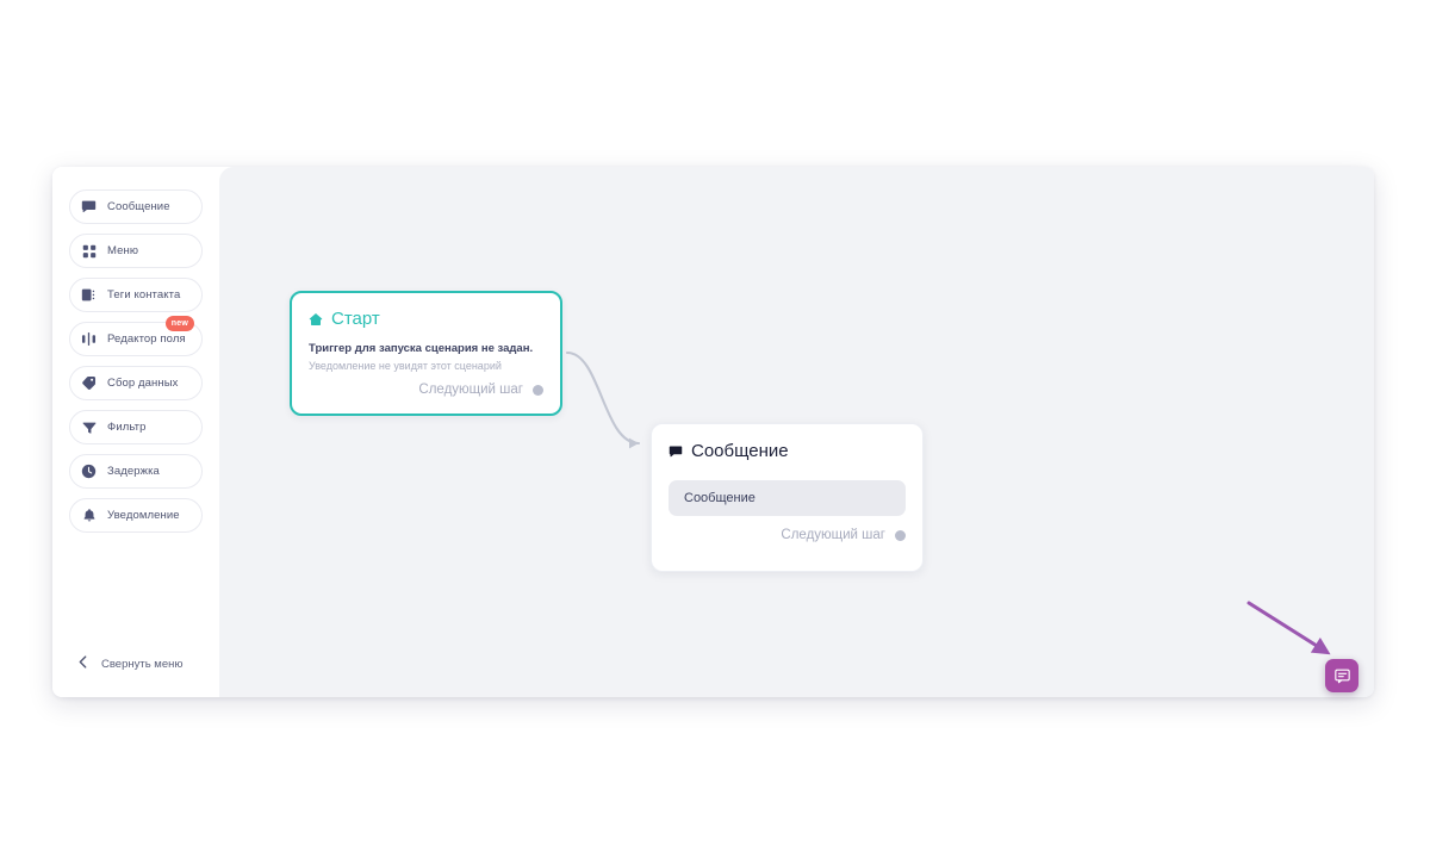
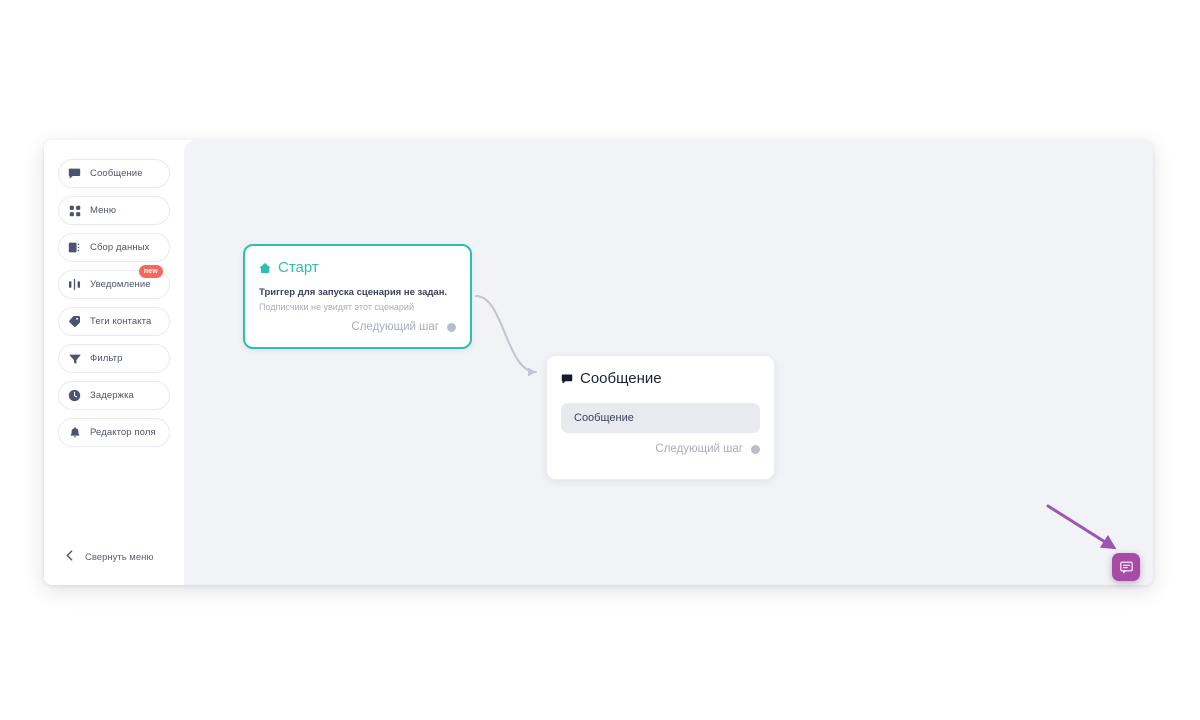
  Сообщение
  Меню
- Теги контакта
+ Сбор данных
- Редактор поля
+ Уведомление
- Сбор данных
+ Теги контакта
  Фильтр
  Задержка
- Уведомление
+ Редактор поля
  Свернуть меню
  Старт
  Триггер для запуска сценария не задан.
- Уведомление не увидят этот сценарий
+ Подписчики не увидят этот сценарий
  Следующий шаг
  Сообщение
  Сообщение
  Следующий шаг
